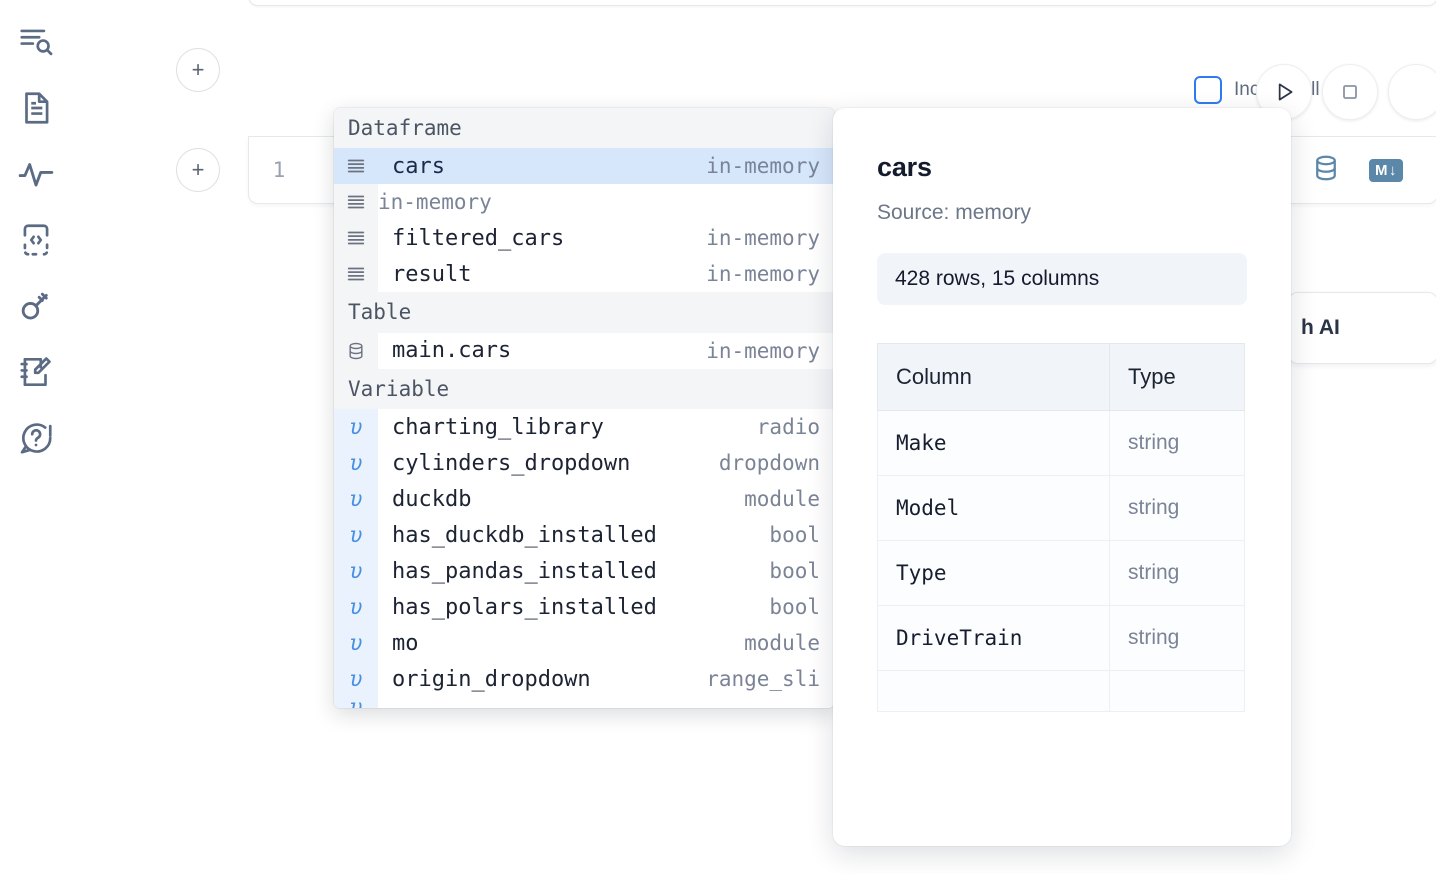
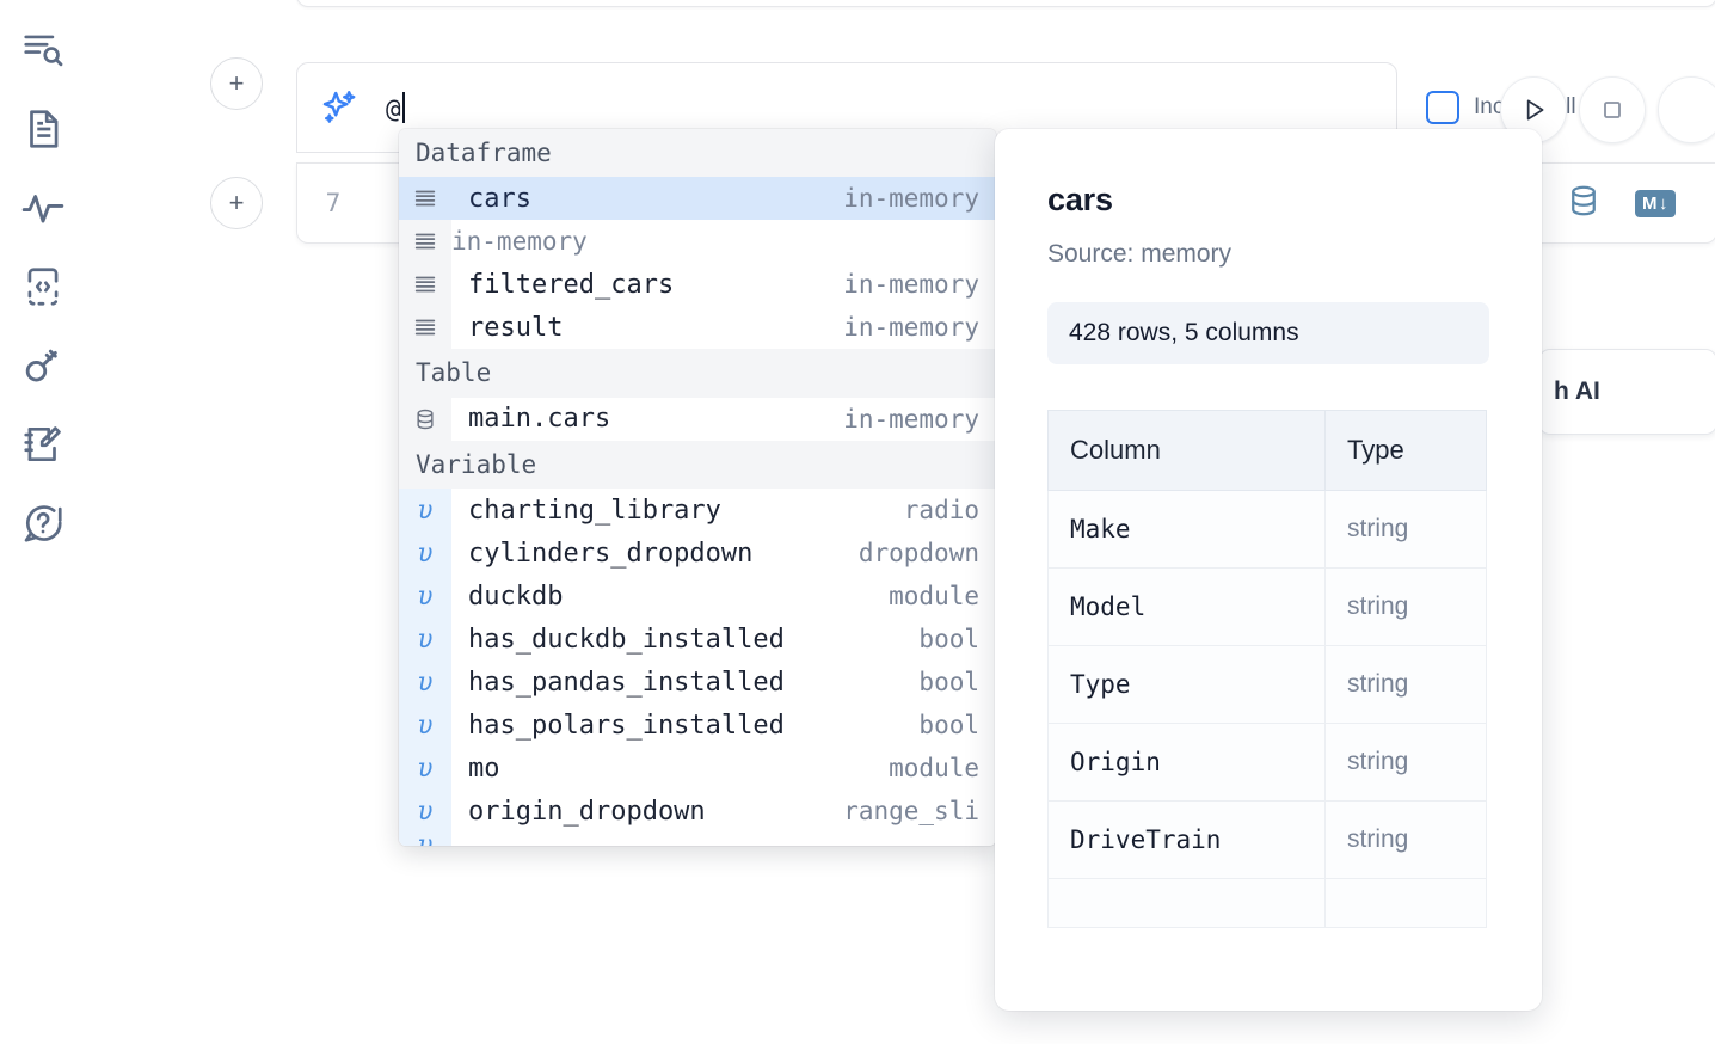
  +
  +
+ @
- 1
+ 7
  M
  ↓
  h AI
  Dataframe
  cars
  in-memory
  in-memory
  filtered_cars
  in-memory
  result
  in-memory
  Table
  main.cars
  in-memory
  Variable
  υ
  charting_library
  radio
  υ
  cylinders_dropdown
  dropdown
  υ
  duckdb
  module
  υ
  has_duckdb_installed
  bool
  υ
  has_pandas_installed
  bool
  υ
  has_polars_installed
  bool
  υ
  mo
  module
  υ
  origin_dropdown
  range_sli
  υ
  cars
  Source: memory
- 428 rows, 15 columns
+ 428 rows, 5 columns
  Column	Type
  Make	string
  Model	string
  Type	string
+ Origin	string
  DriveTrain	string
